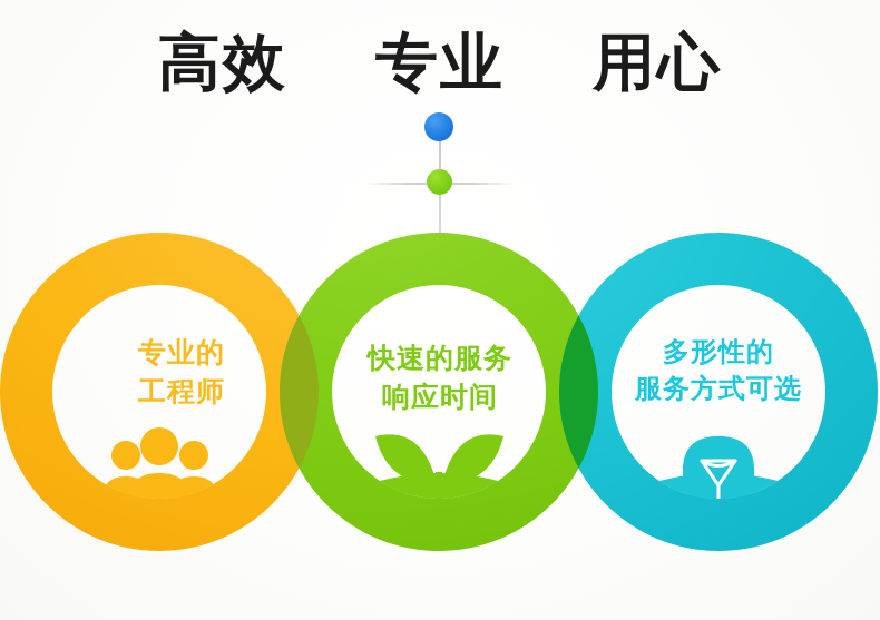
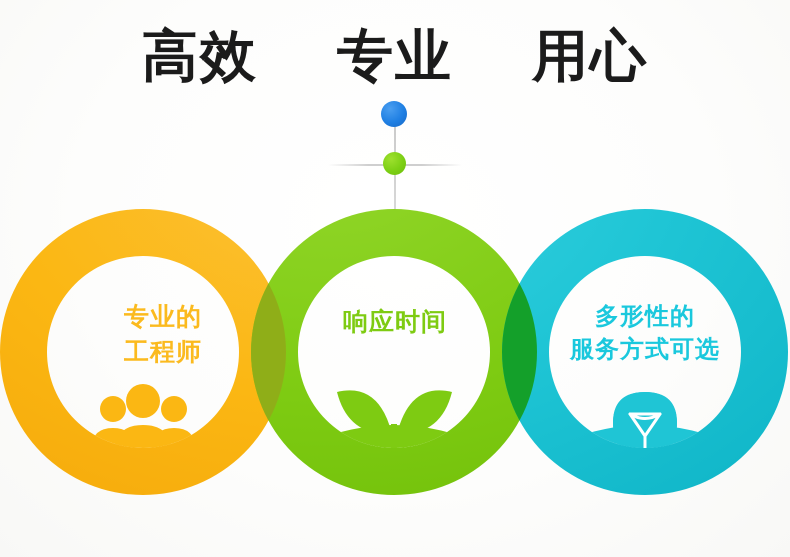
  专业的
  工程师
- 快速的服务
  响应时间
  多形性的
  服务方式可选
